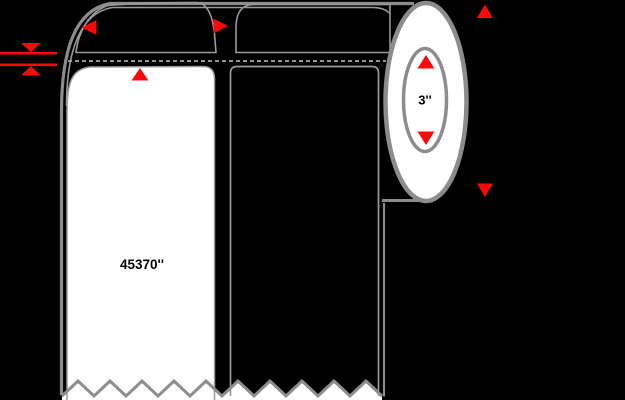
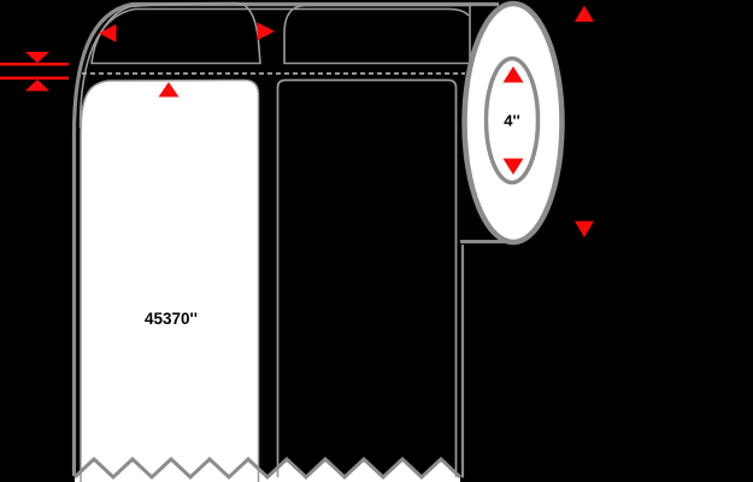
- 3''
+ 4''
  45370''
